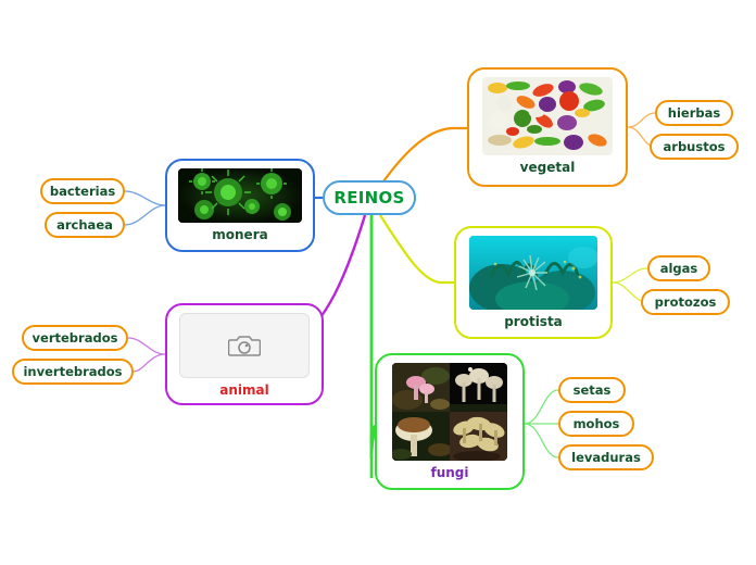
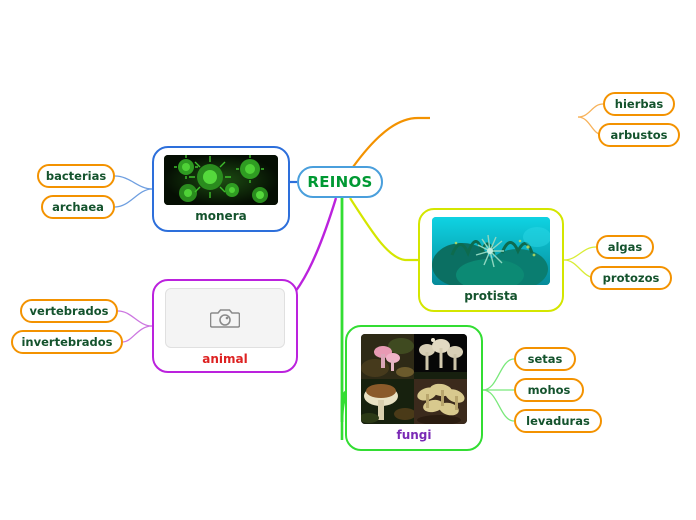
  monera
  bacterias
  archaea
- vegetal
  hierbas
  arbustos
  protista
  algas
  protozos
  fungi
  setas
  mohos
  levaduras
  animal
  vertebrados
  invertebrados
  REINOS
